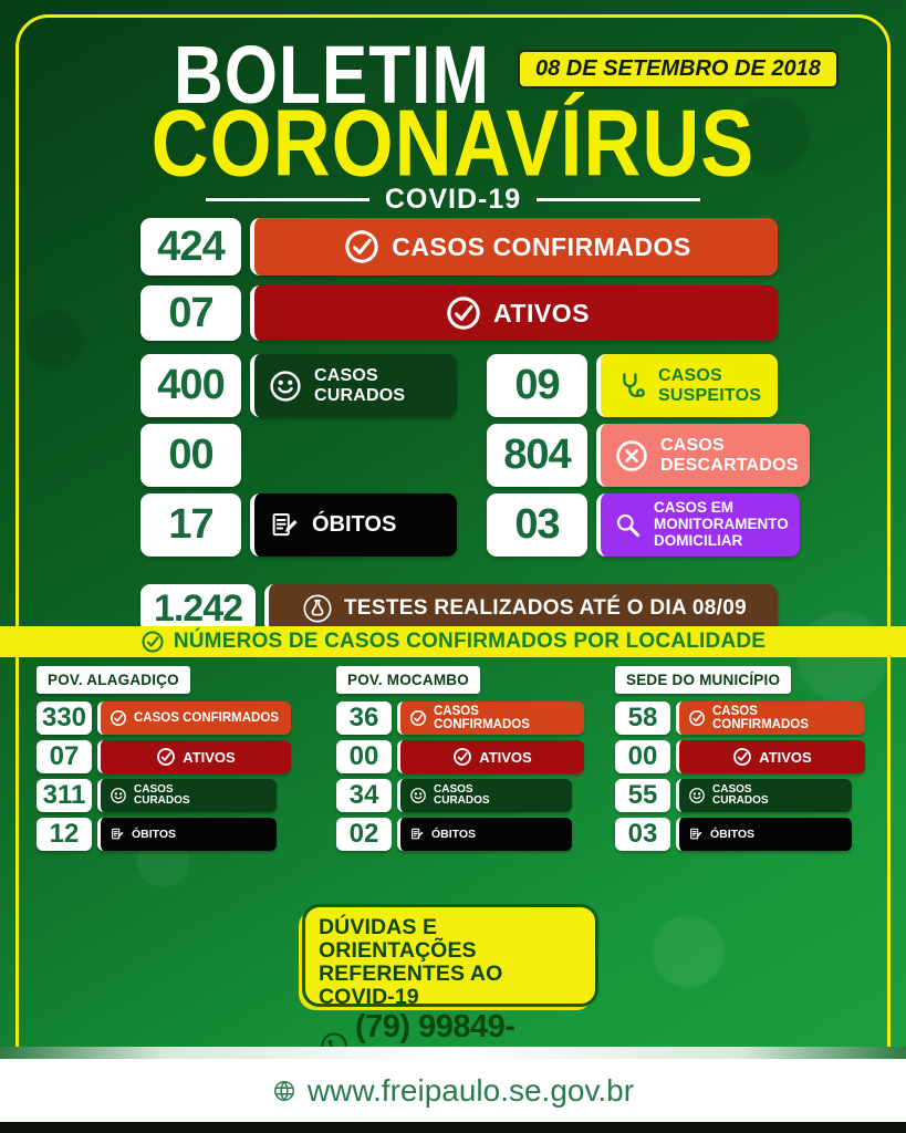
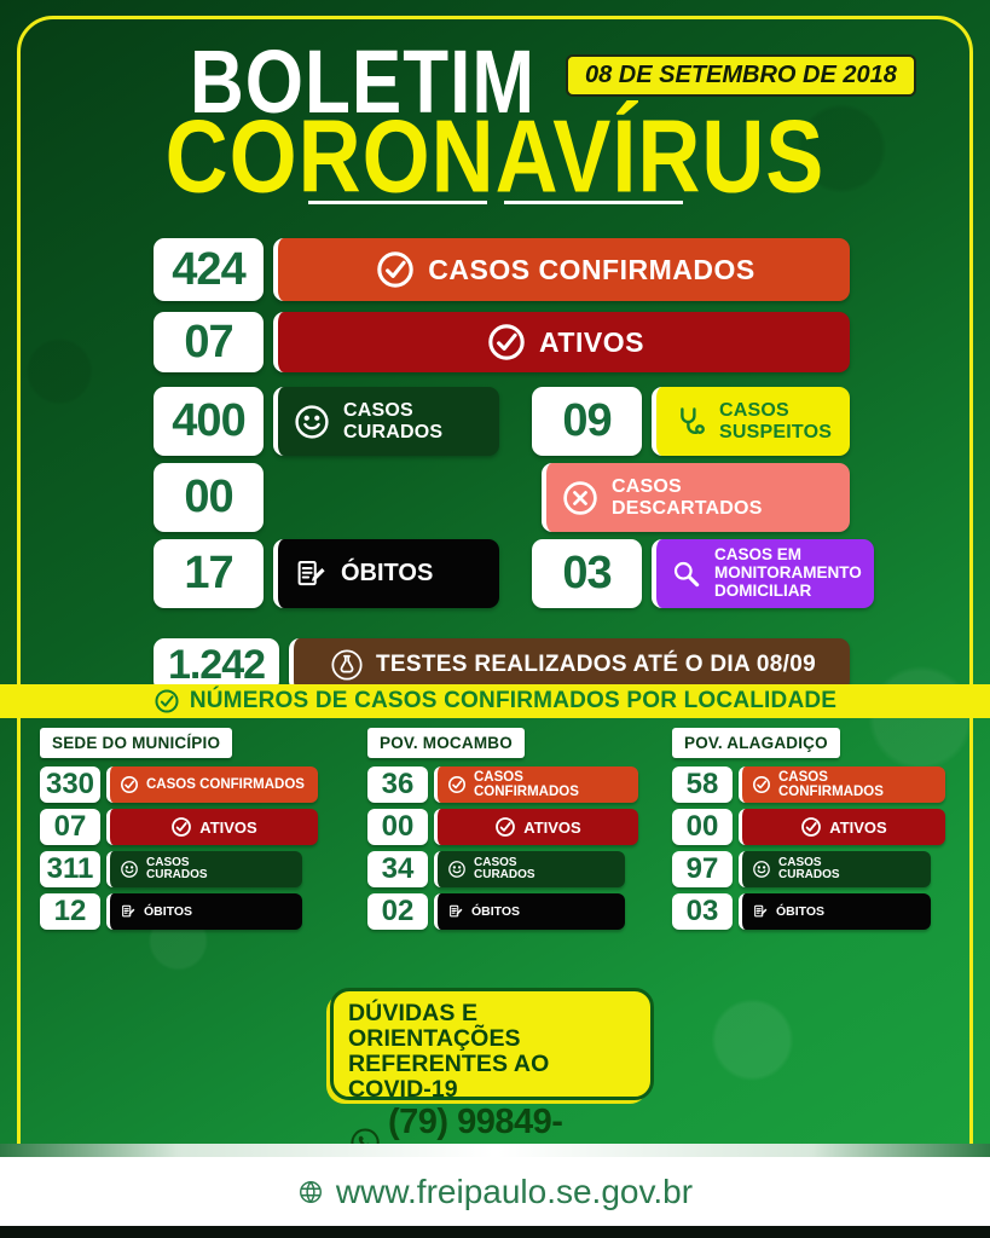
  BOLETIM
  08 DE SETEMBRO DE 2018
  CORONAVÍRUS
- COVID-19
  424
  CASOS CONFIRMADOS
  07
  ATIVOS
  400
  CASOS
  CURADOS
  09
  CASOS
  SUSPEITOS
  00
- 804
  CASOS
  DESCARTADOS
  17
  ÓBITOS
  03
  CASOS EM
  MONITORAMENTO
  DOMICILIAR
  1.242
  TESTES REALIZADOS ATÉ O DIA 08/09
  NÚMEROS DE CASOS CONFIRMADOS POR LOCALIDADE
- POV. ALAGADIÇO
+ SEDE DO MUNICÍPIO
  330
  CASOS CONFIRMADOS
  07
  ATIVOS
  311
  CASOS
  CURADOS
  12
  ÓBITOS
  POV. MOCAMBO
  36
  CASOS CONFIRMADOS
  00
  ATIVOS
  34
  CASOS
  CURADOS
  02
  ÓBITOS
- SEDE DO MUNICÍPIO
+ POV. ALAGADIÇO
  58
  CASOS CONFIRMADOS
  00
  ATIVOS
- 55
+ 97
  CASOS
  CURADOS
  03
  ÓBITOS
  DÚVIDAS E ORIENTAÇÕES
  REFERENTES AO COVID-19
  (79) 99849-
  www.freipaulo.se.gov.br
